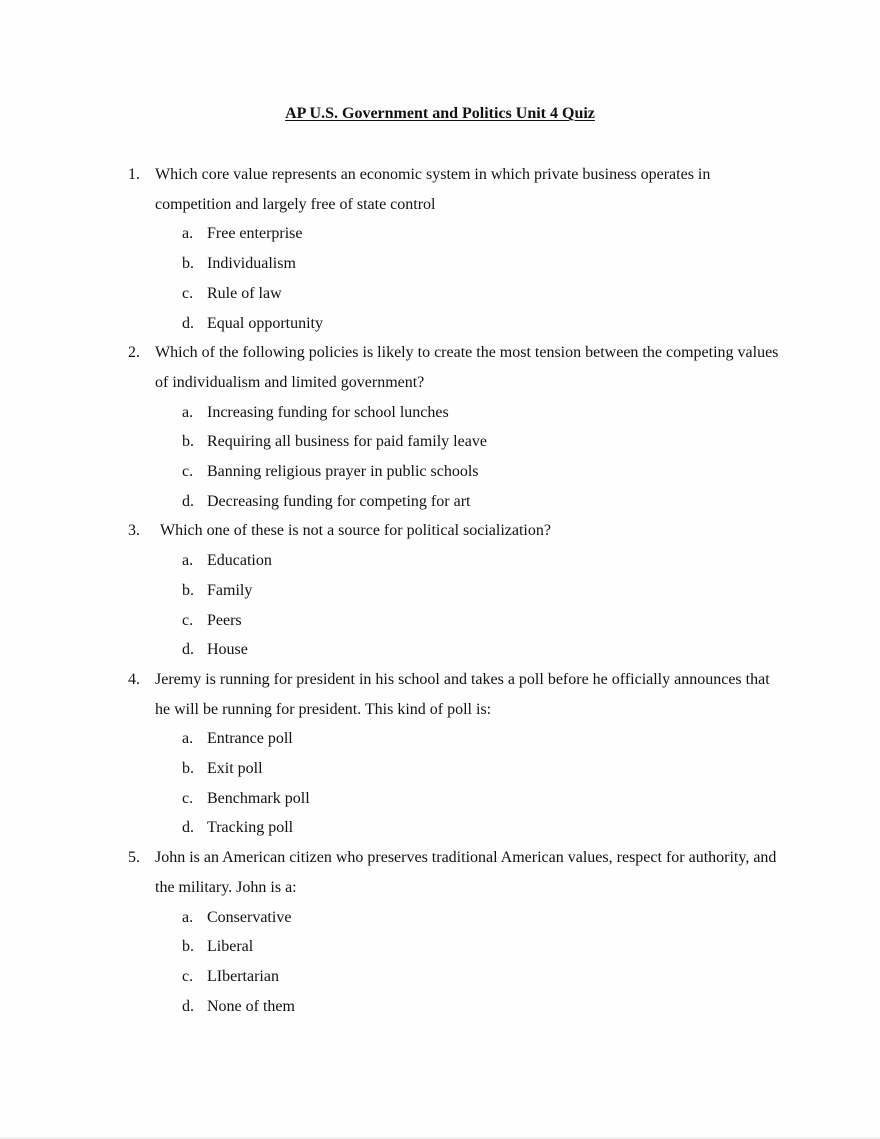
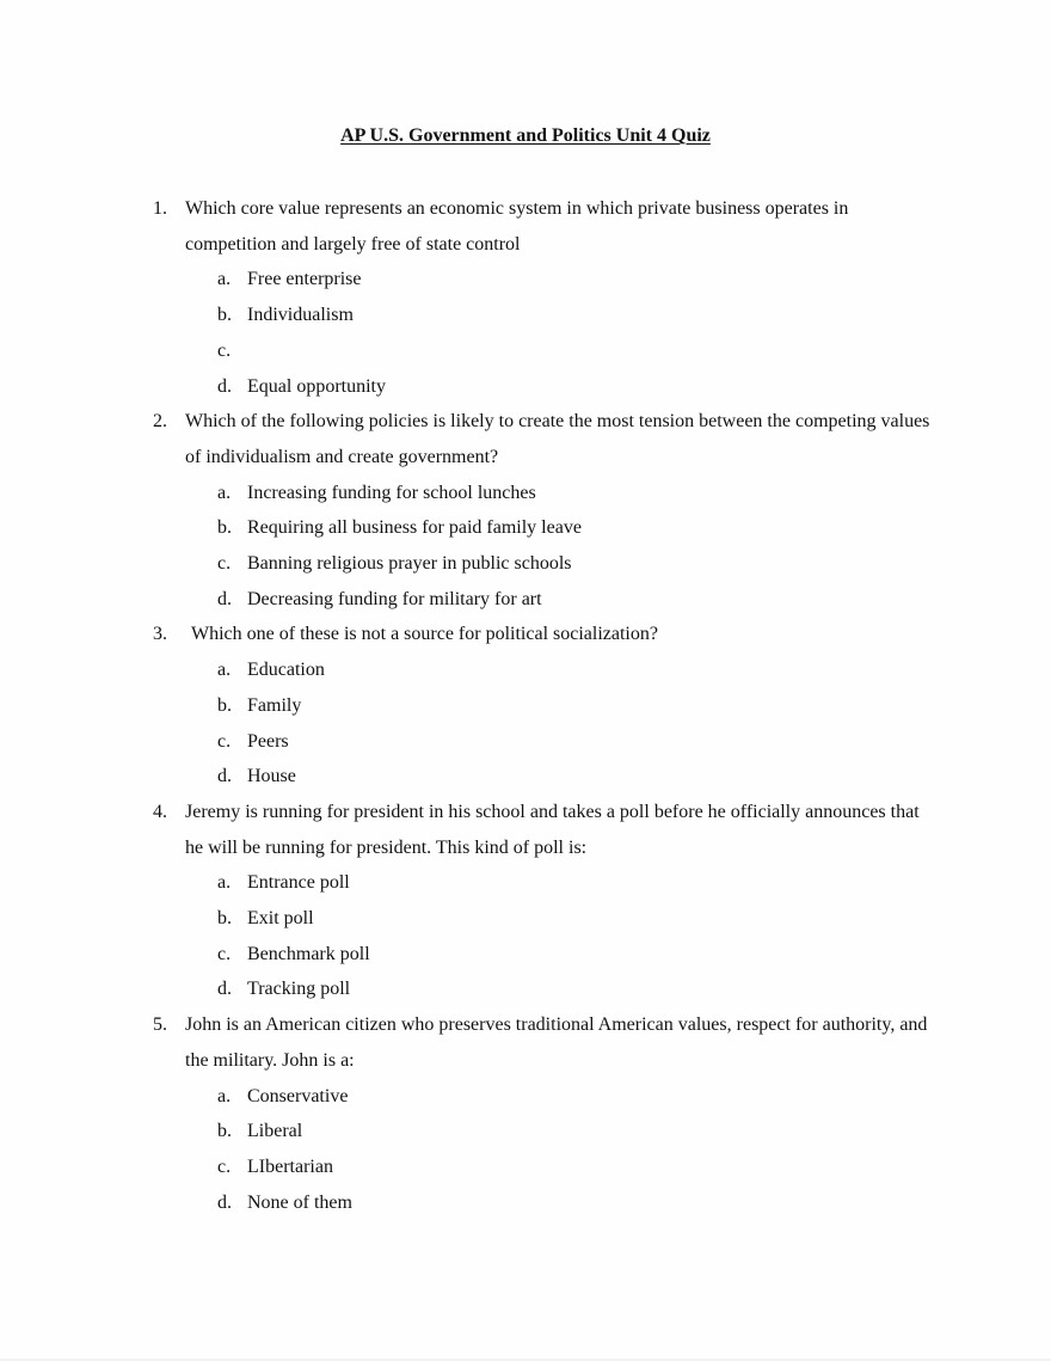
  AP U.S. Government and Politics Unit 4 Quiz
  1.
  Which core value represents an economic system in which private business operates in competition and largely free of state control
  a.
  Free enterprise
  b.
  Individualism
  c.
- Rule of law
  d.
  Equal opportunity
  2.
- Which of the following policies is likely to create the most tension between the competing values of individualism and limited government?
+ Which of the following policies is likely to create the most tension between the competing values of individualism and create government?
  a.
  Increasing funding for school lunches
  b.
  Requiring all business for paid family leave
  c.
  Banning religious prayer in public schools
  d.
- Decreasing funding for competing for art
+ Decreasing funding for military for art
  3.
  Which one of these is not a source for political socialization?
  a.
  Education
  b.
  Family
  c.
  Peers
  d.
  House
  4.
  Jeremy is running for president in his school and takes a poll before he officially announces that he will be running for president. This kind of poll is:
  a.
  Entrance poll
  b.
  Exit poll
  c.
  Benchmark poll
  d.
  Tracking poll
  5.
  John is an American citizen who preserves traditional American values, respect for authority, and the military. John is a:
  a.
  Conservative
  b.
  Liberal
  c.
  LIbertarian
  d.
  None of them
